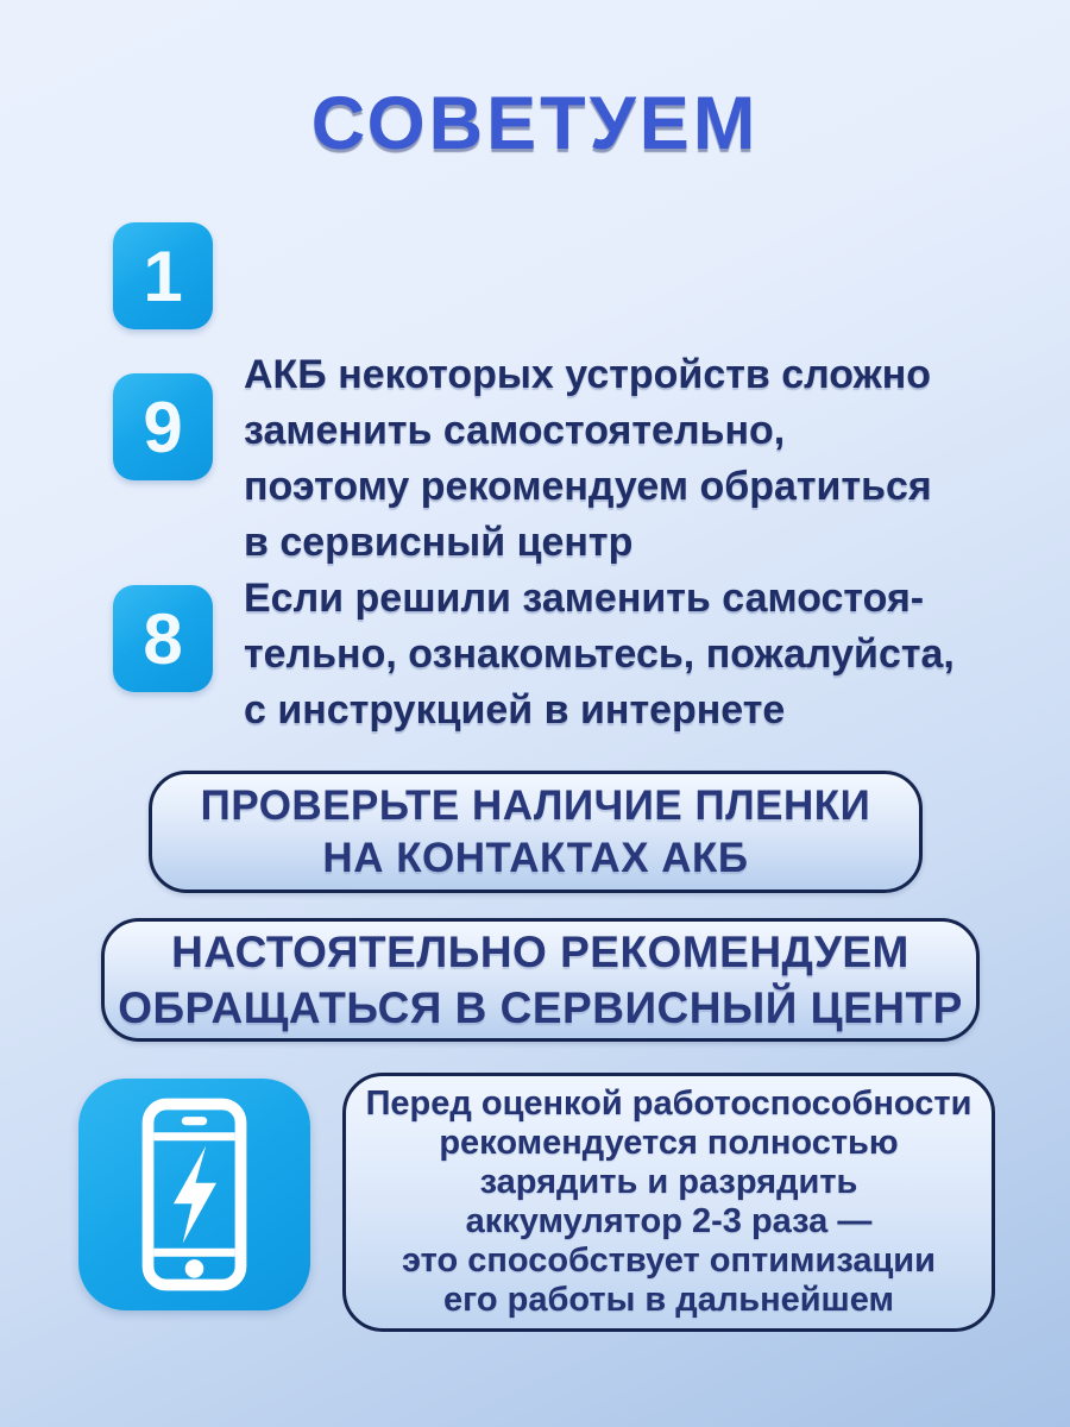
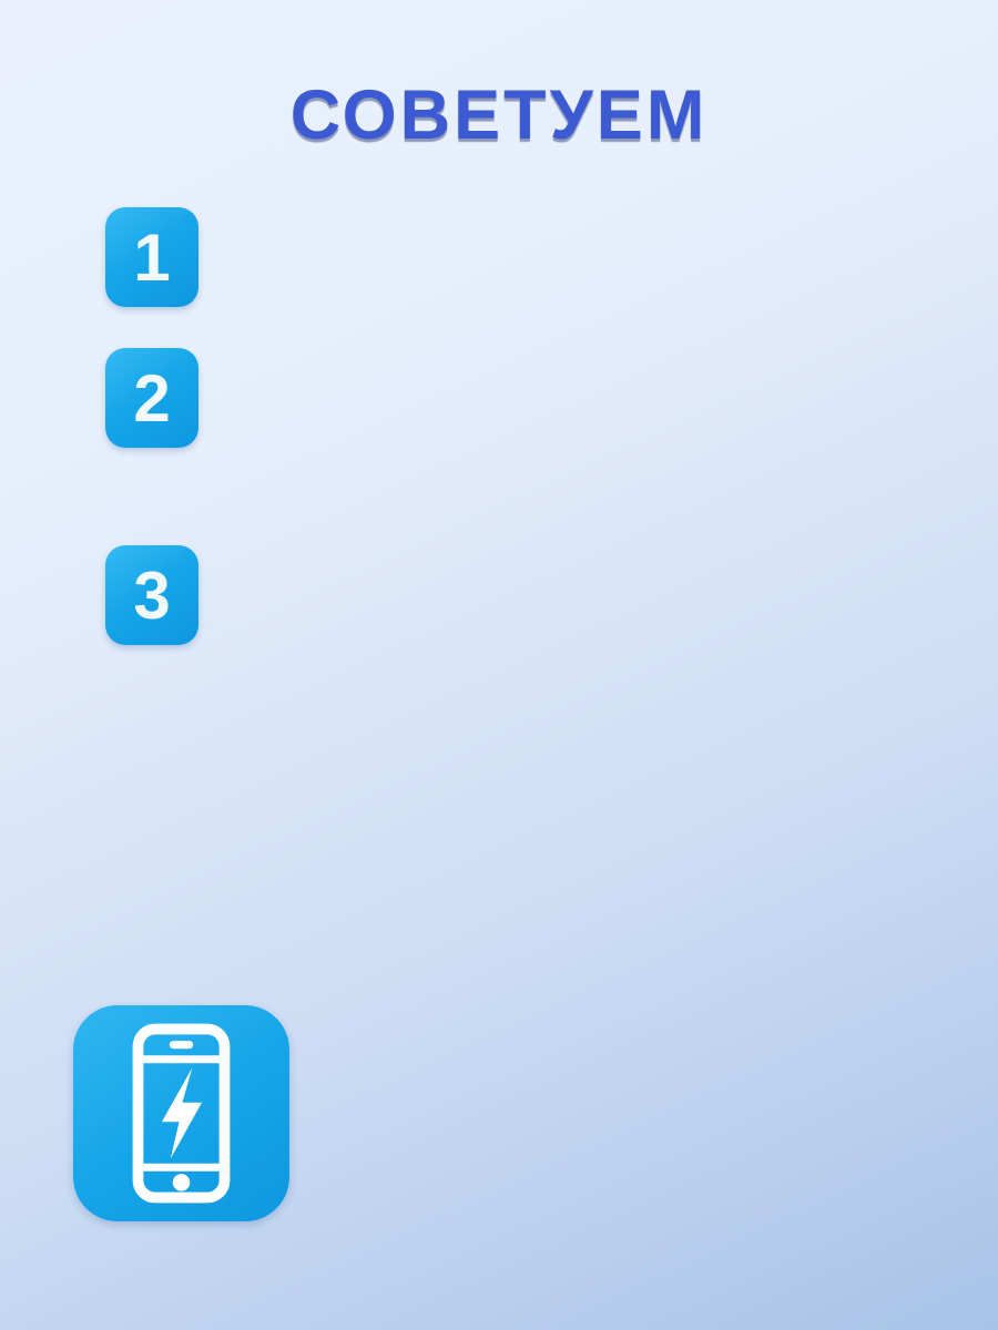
  СОВЕТУЕМ
  1
- 9
+ 2
- АКБ некоторых устройств сложно
- заменить самостоятельно,
- поэтому рекомендуем обратиться
- в сервисный центр
- 8
+ 3
- Если решили заменить самостоя-
- тельно, ознакомьтесь, пожалуйста,
- с инструкцией в интернете
- ПРОВЕРЬТЕ НАЛИЧИЕ ПЛЕНКИ
- НА КОНТАКТАХ АКБ
- НАСТОЯТЕЛЬНО РЕКОМЕНДУЕМ
- ОБРАЩАТЬСЯ В СЕРВИСНЫЙ ЦЕНТР
- Перед оценкой работоспособности
- рекомендуется полностью
- зарядить и разрядить
- аккумулятор 2-3 раза —
- это способствует оптимизации
- его работы в дальнейшем
